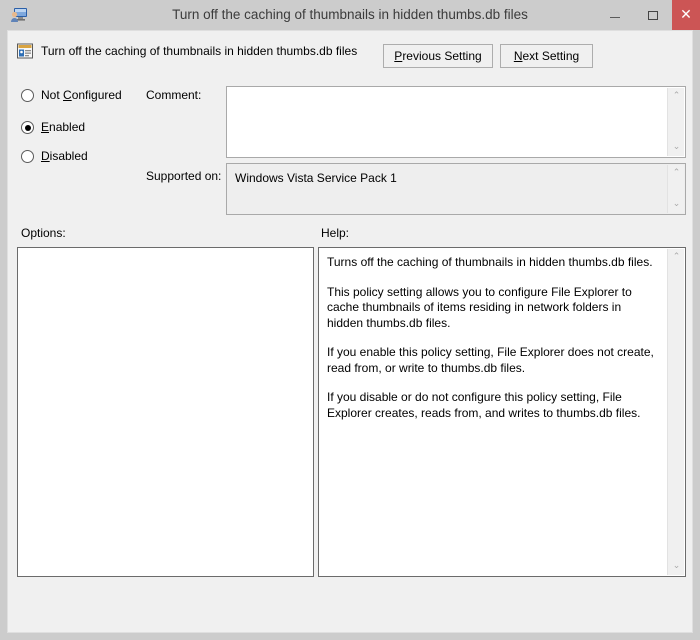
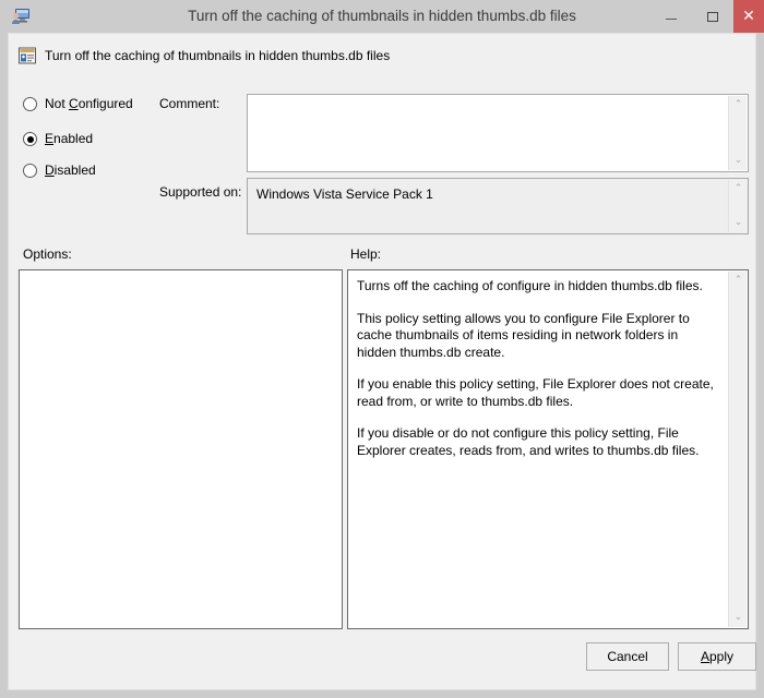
  Turn off the caching of thumbnails in hidden thumbs.db files
  ✕
  Turn off the caching of thumbnails in hidden thumbs.db files
- Previous Setting
- Next Setting
  Not Configured
  Enabled
  Disabled
  Comment:
  ⌃
  ⌄
  Supported on:
  Windows Vista Service Pack 1
  ⌃
  ⌄
  Options:
  Help:
- Turns off the caching of thumbnails in hidden thumbs.db files.
+ Turns off the caching of configure in hidden thumbs.db files.
- This policy setting allows you to configure File Explorer to cache thumbnails of items residing in network folders in hidden thumbs.db files.
+ This policy setting allows you to configure File Explorer to cache thumbnails of items residing in network folders in hidden thumbs.db create.
  If you enable this policy setting, File Explorer does not create, read from, or write to thumbs.db files.
  If you disable or do not configure this policy setting, File Explorer creates, reads from, and writes to thumbs.db files.
  ⌃
  ⌄
+ Cancel
+ Apply
